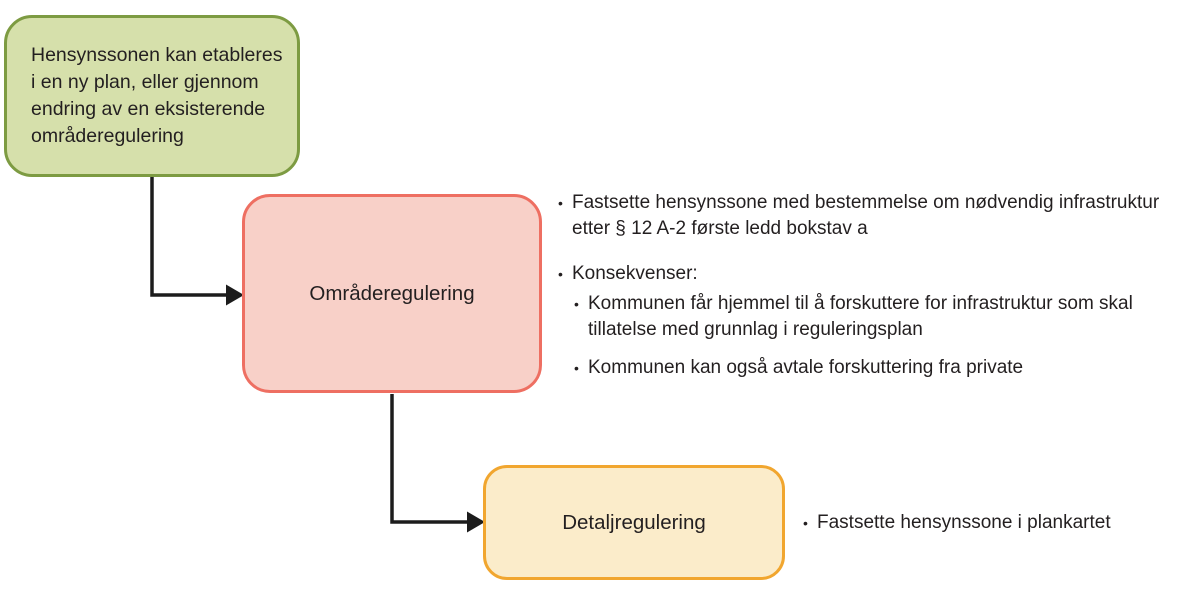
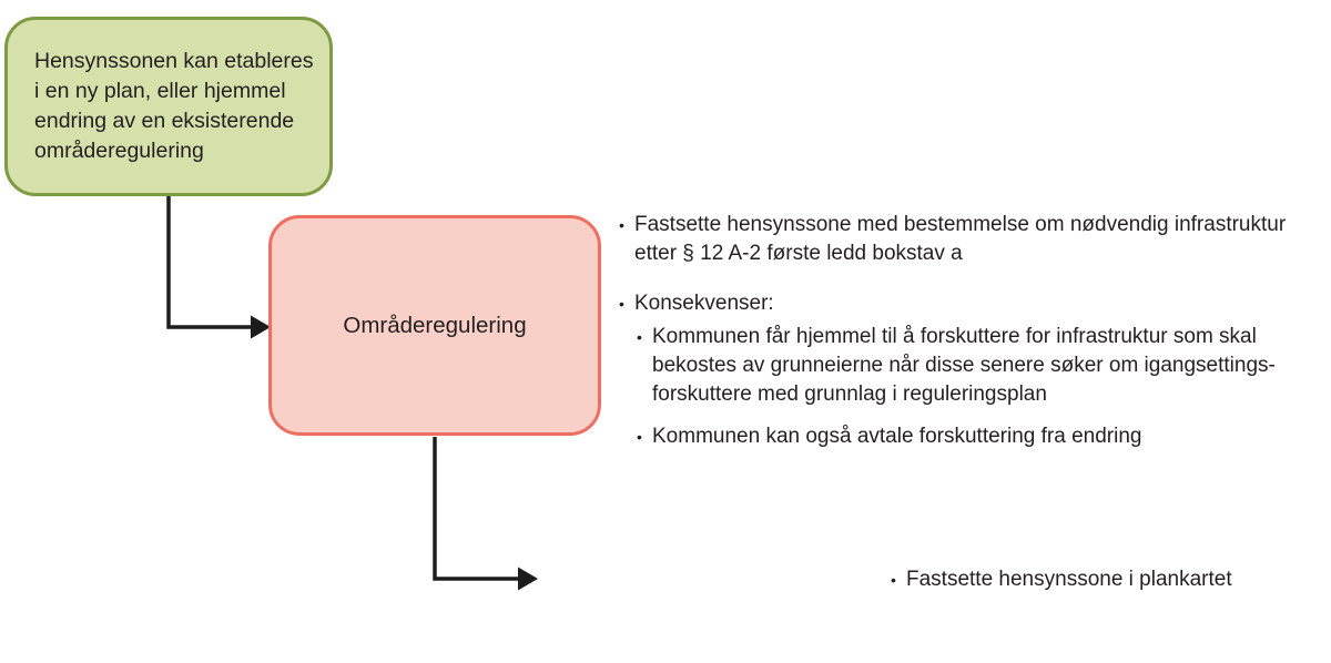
  Hensynssonen kan etableres
- i en ny plan, eller gjennom
+ i en ny plan, eller hjemmel
  endring av en eksisterende
  områderegulering
  Områderegulering
- Detaljregulering
  •
  Fastsette hensynssone med bestemmelse om nødvendig infrastruktur
  etter § 12 A-2 første ledd bokstav a
  •
  Konsekvenser:
  •
  Kommunen får hjemmel til å forskuttere for infrastruktur som skal
+ bekostes av grunneierne når disse senere søker om igangsettings-
- tillatelse med grunnlag i reguleringsplan
+ forskuttere med grunnlag i reguleringsplan
  •
- Kommunen kan også avtale forskuttering fra private
+ Kommunen kan også avtale forskuttering fra endring
  •
  Fastsette hensynssone i plankartet
